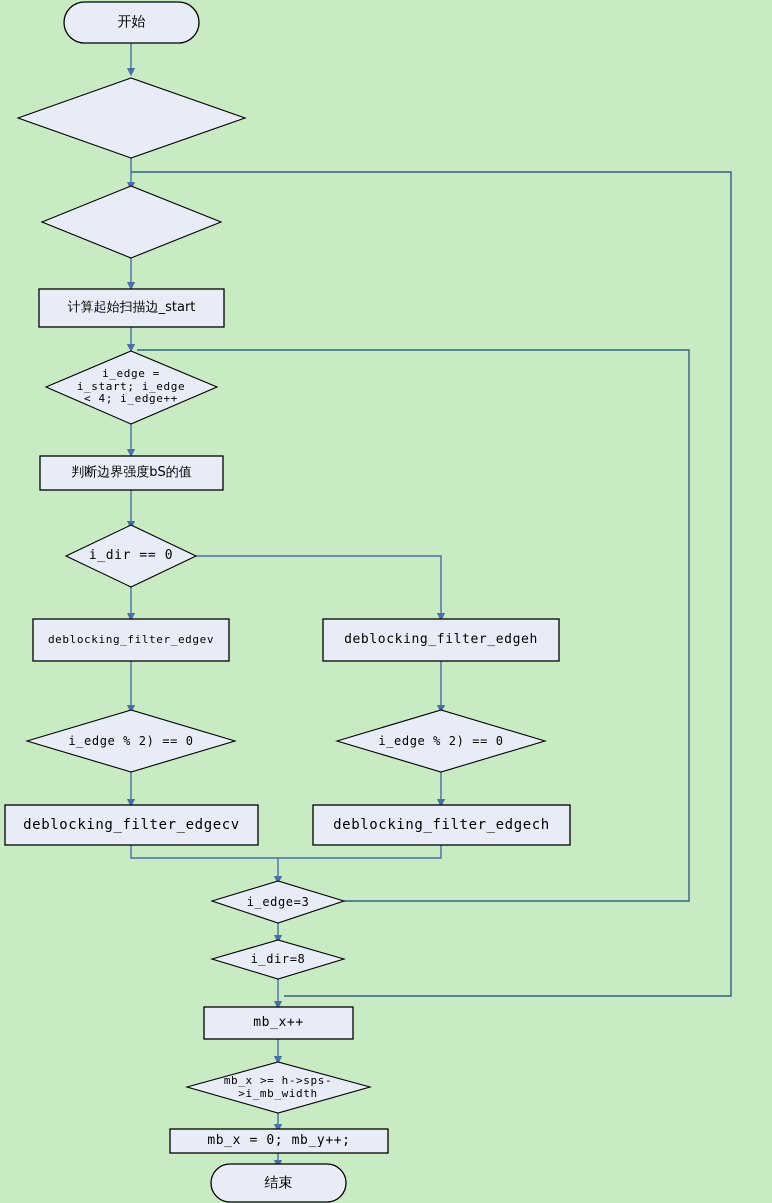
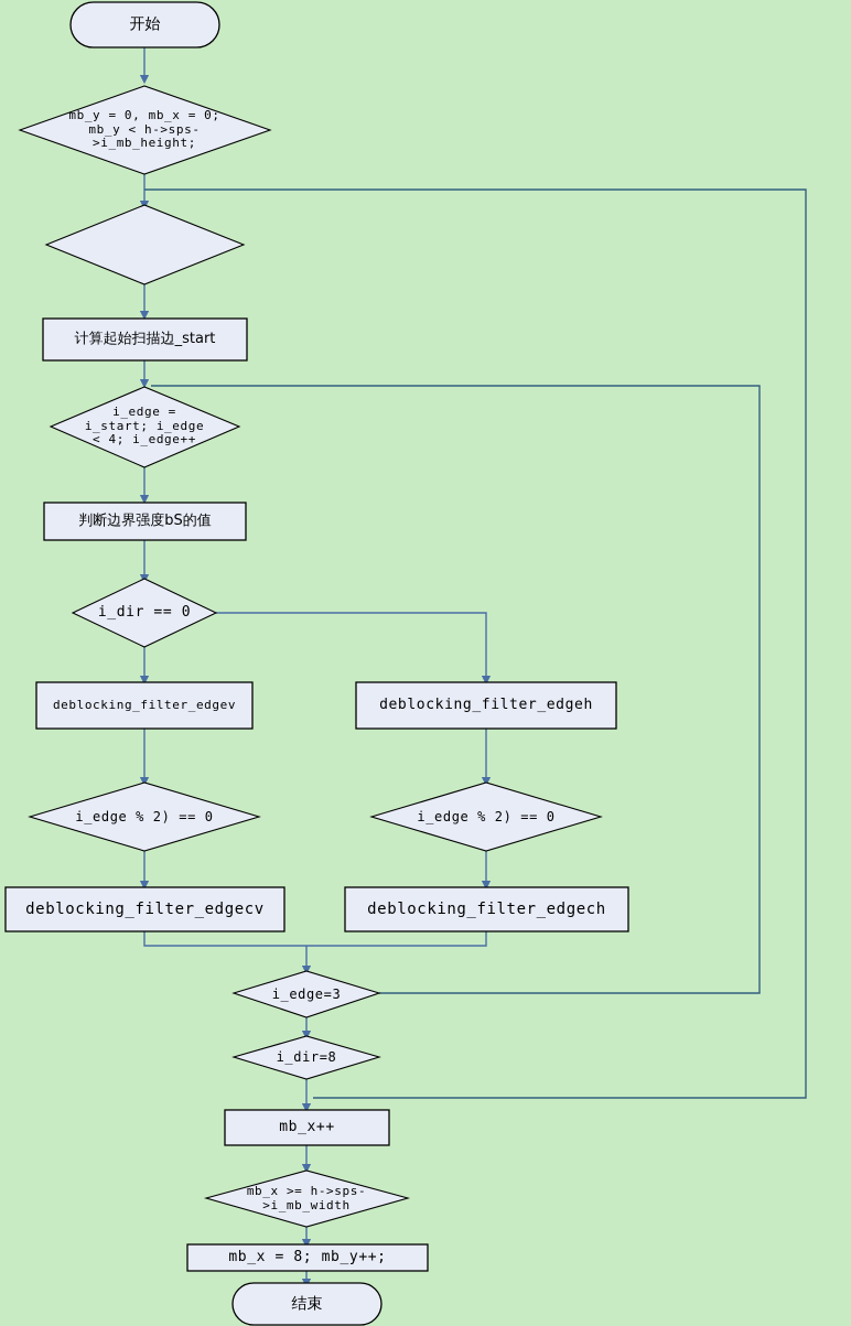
  开始
+ mb_y = 0, mb_x = 0;
+ mb_y < h->sps-
+ >i_mb_height;
  计算起始扫描边_start
  i_edge =
  i_start; i_edge
  < 4; i_edge++
  判断边界强度bS的值
  i_dir == 0
  deblocking_filter_edgev
  deblocking_filter_edgeh
  i_edge % 2) == 0
  i_edge % 2) == 0
  deblocking_filter_edgecv
  deblocking_filter_edgech
  i_edge=3
  i_dir=8
  mb_x++
  mb_x >= h->sps-
  >i_mb_width
- mb_x = 0; mb_y++;
+ mb_x = 8; mb_y++;
  结束
